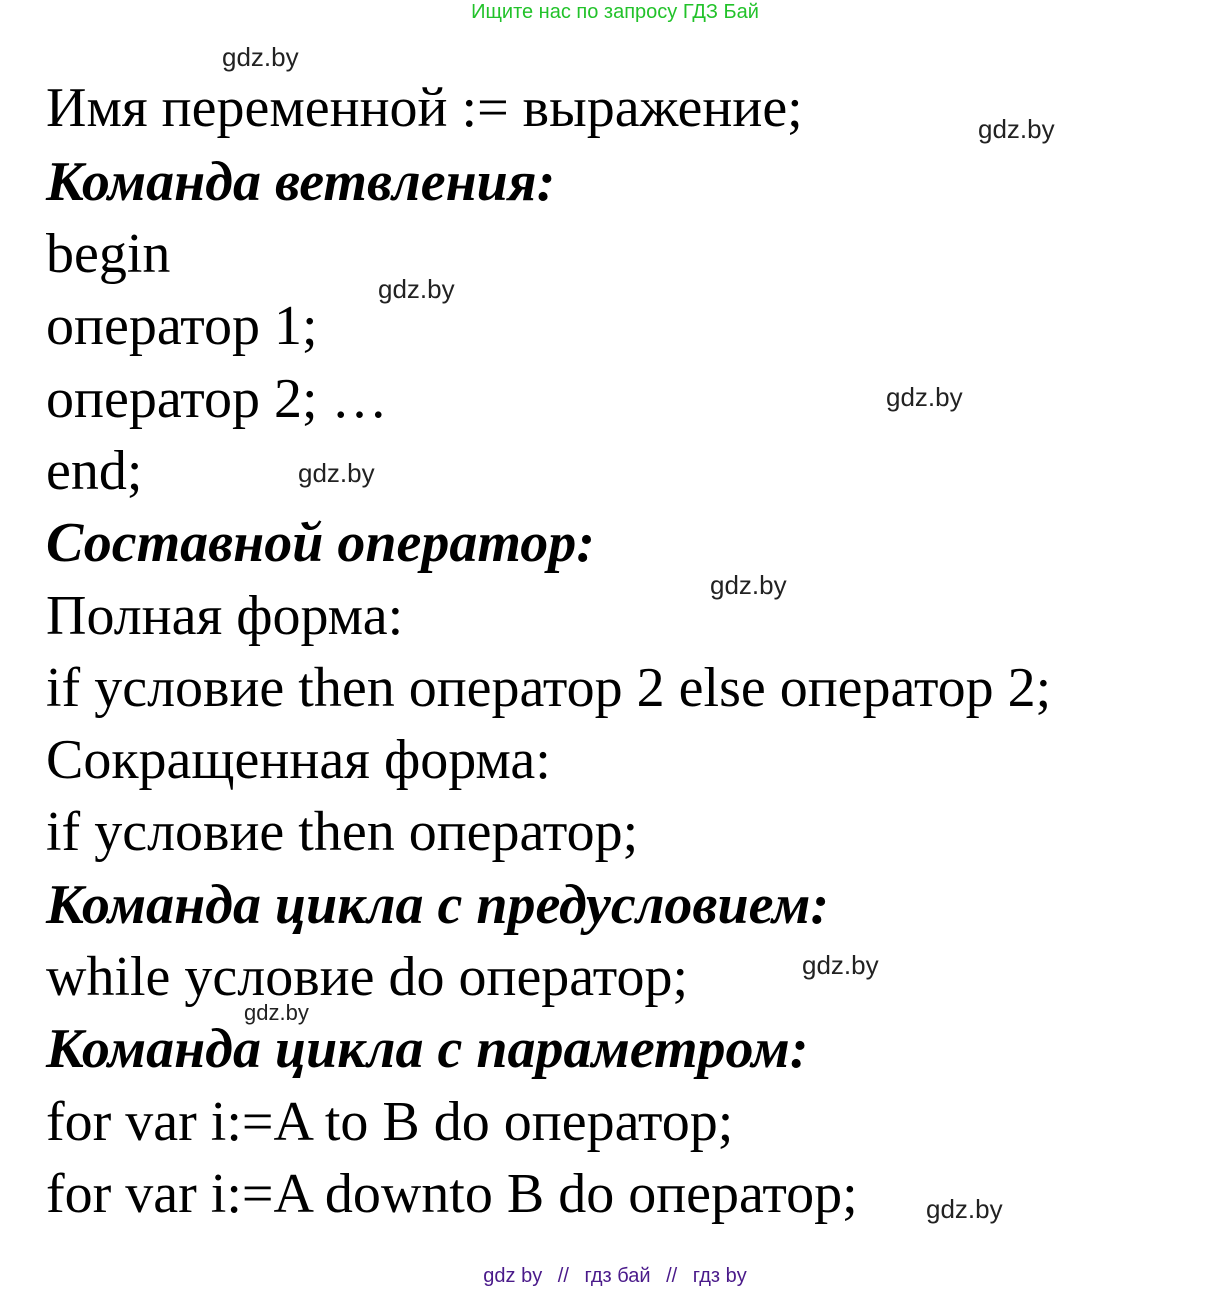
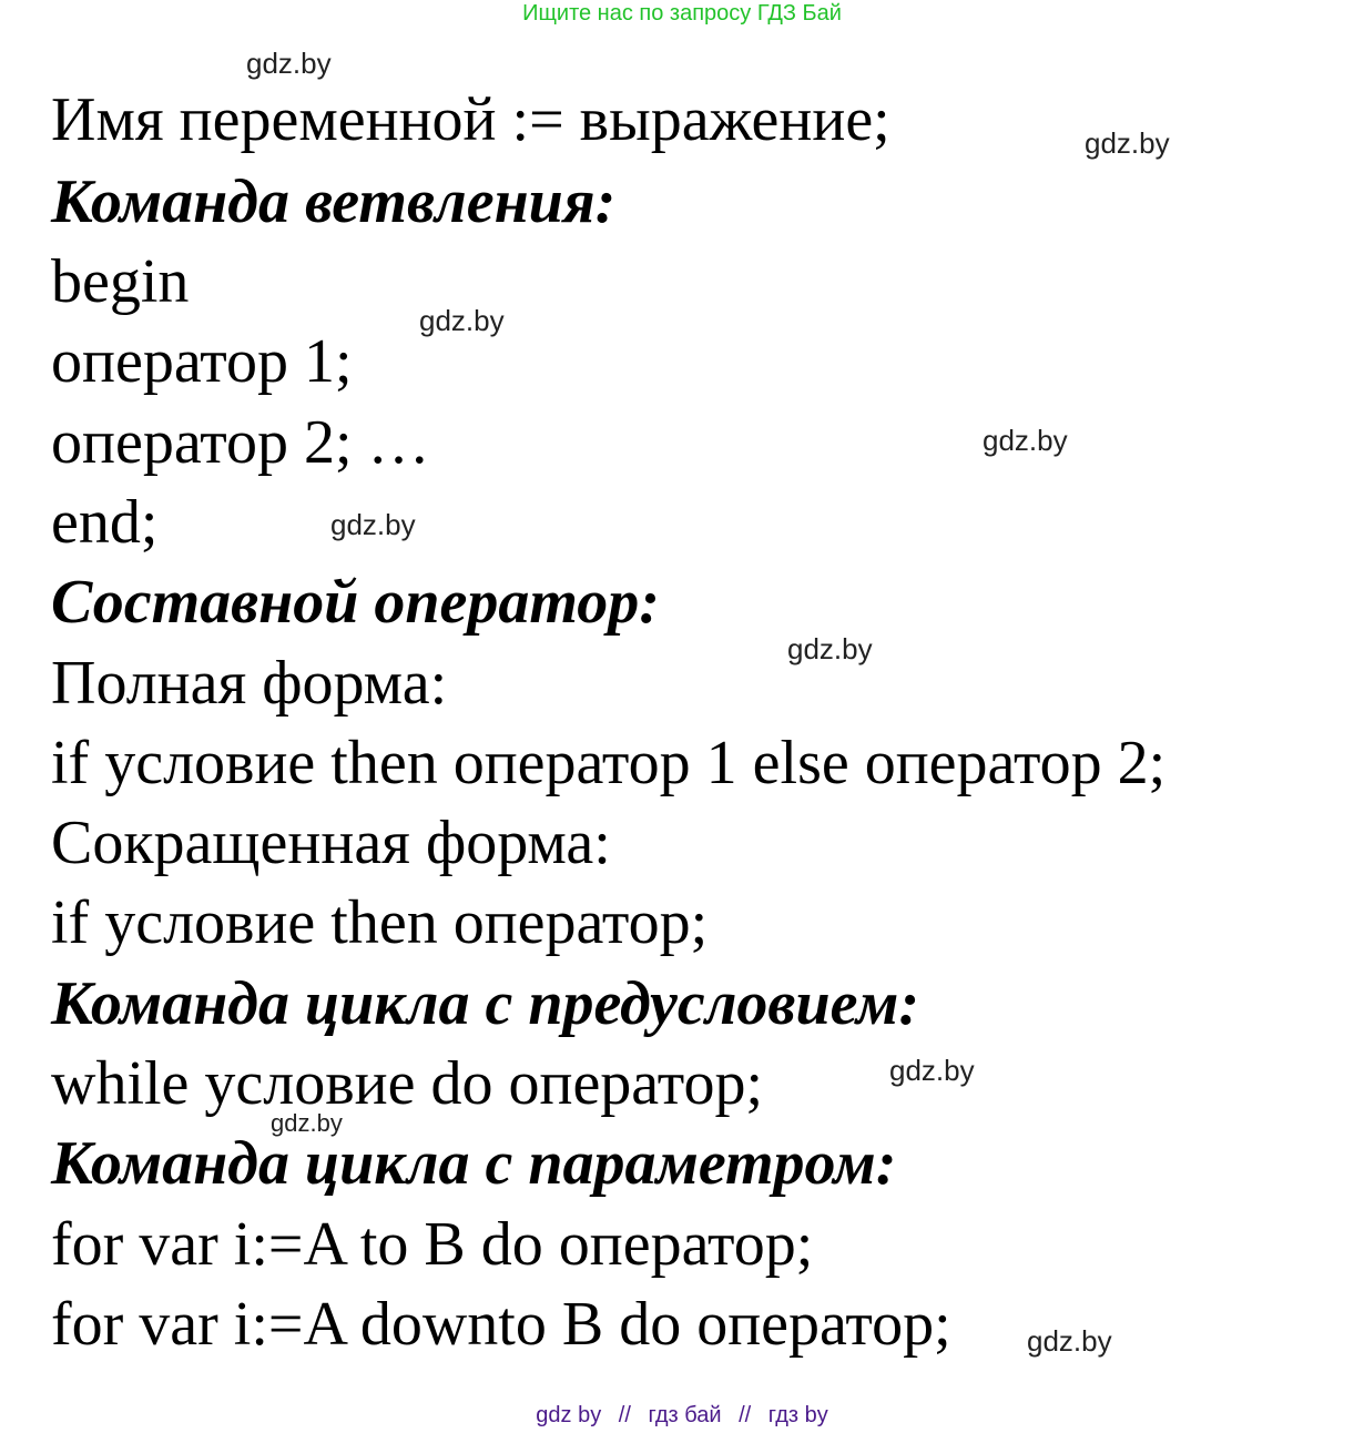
  Ищите нас по запросу ГДЗ Бай
  Имя переменной := выражение;
  Команда ветвления:
  begin
  оператор 1;
  оператор 2; …
  end;
  Составной оператор:
  Полная форма:
- if условие then оператор 2 else оператор 2;
+ if условие then оператор 1 else оператор 2;
  Сокращенная форма:
  if условие then оператор;
  Команда цикла с предусловием:
  while условие do оператор;
  Команда цикла с параметром:
  for var i:=A to B do оператор;
  for var i:=A downto B do оператор;
  gdz.by
  gdz.by
  gdz.by
  gdz.by
  gdz.by
  gdz.by
  gdz.by
  gdz.by
  gdz.by
  gdz by // гдз бай // гдз by
